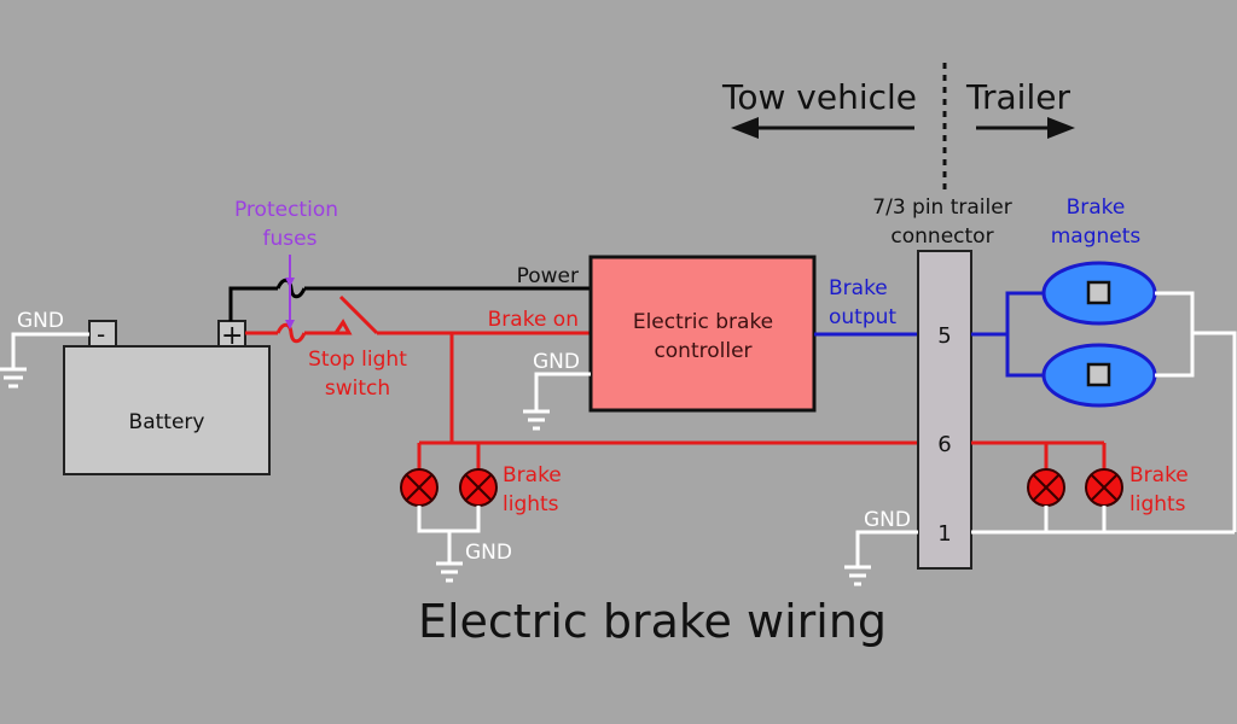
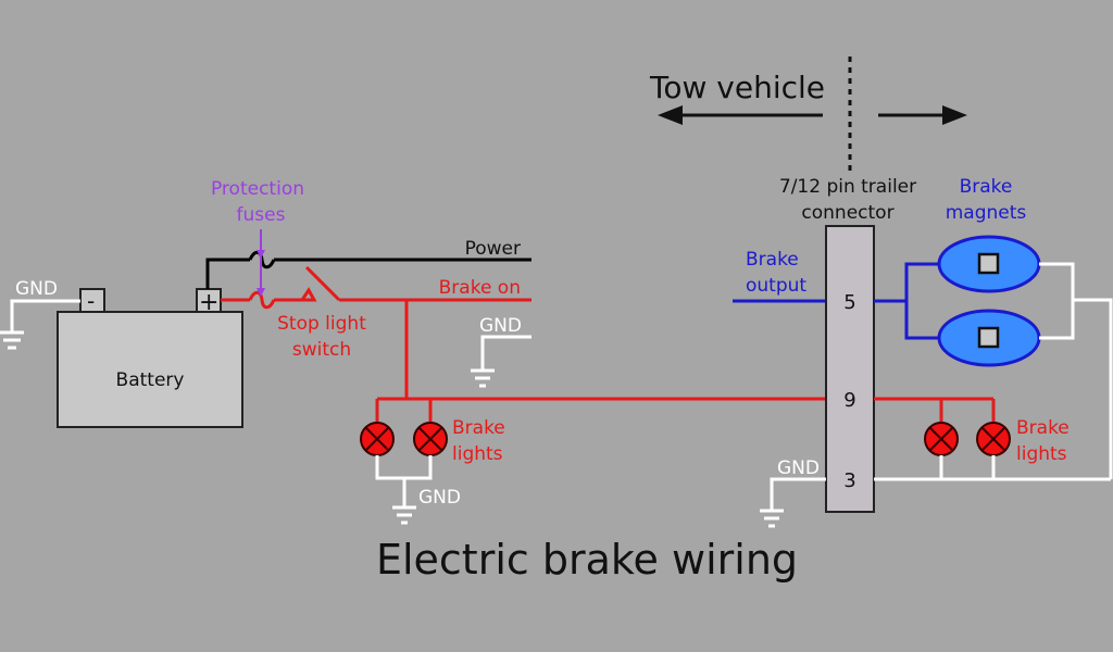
  Tow vehicle
- Trailer
  -
  +
  Battery
  GND
  Power
  Brake on
  Stop light
  switch
  Protection
  fuses
- Electric brake
- controller
  GND
  Brake
  output
  GND
  Brake
  lights
- 7/3 pin trailer
+ 7/12 pin trailer
  connector
  5
- 6
+ 9
- 1
+ 3
  GND
  Brake
  magnets
  Brake
  lights
  Electric brake wiring
